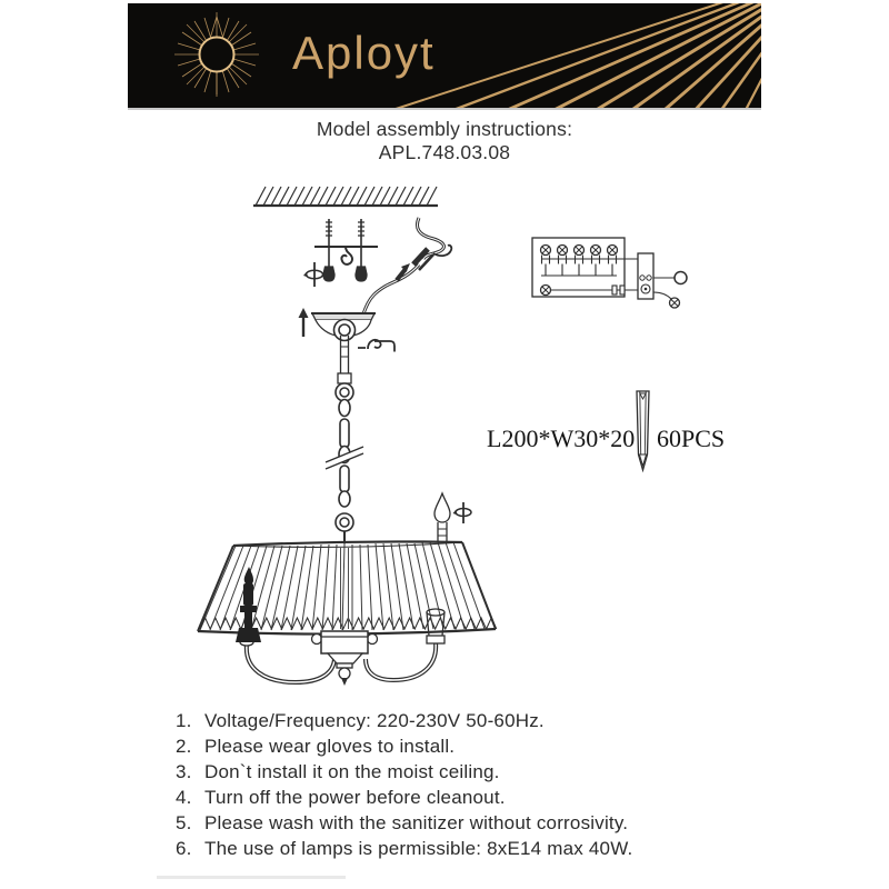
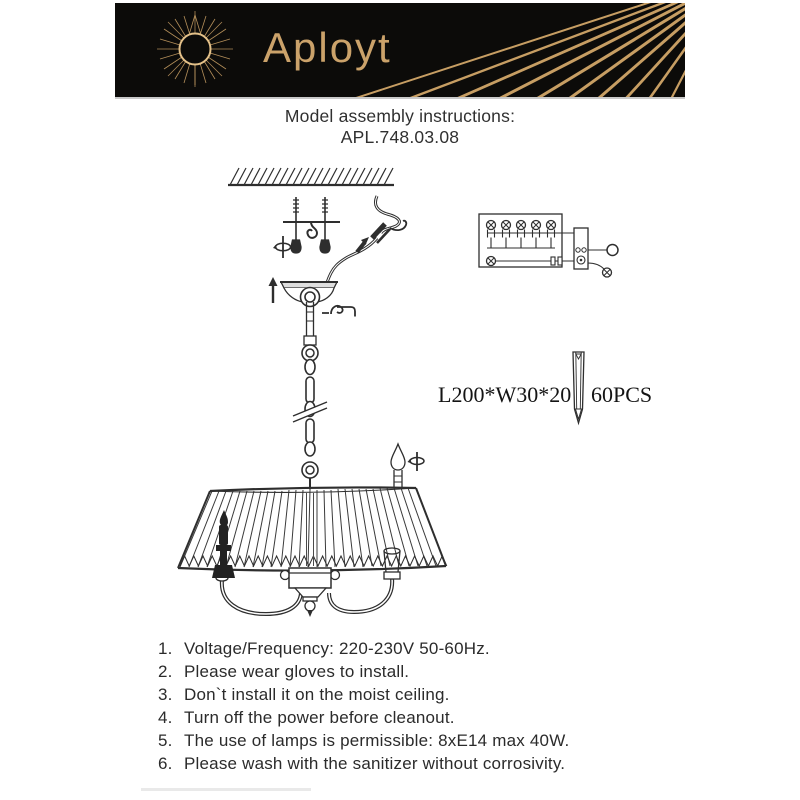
  Aployt
  Model assembly instructions:
  APL.748.03.08
  L200*W30*20
  60PCS
  1.
  Voltage/Frequency: 220-230V 50-60Hz.
  2.
  Please wear gloves to install.
  3.
  Don`t install it on the moist ceiling.
  4.
  Turn off the power before cleanout.
  5.
- Please wash with the sanitizer without corrosivity.
+ The use of lamps is permissible: 8xE14 max 40W.
  6.
- The use of lamps is permissible: 8xE14 max 40W.
+ Please wash with the sanitizer without corrosivity.
